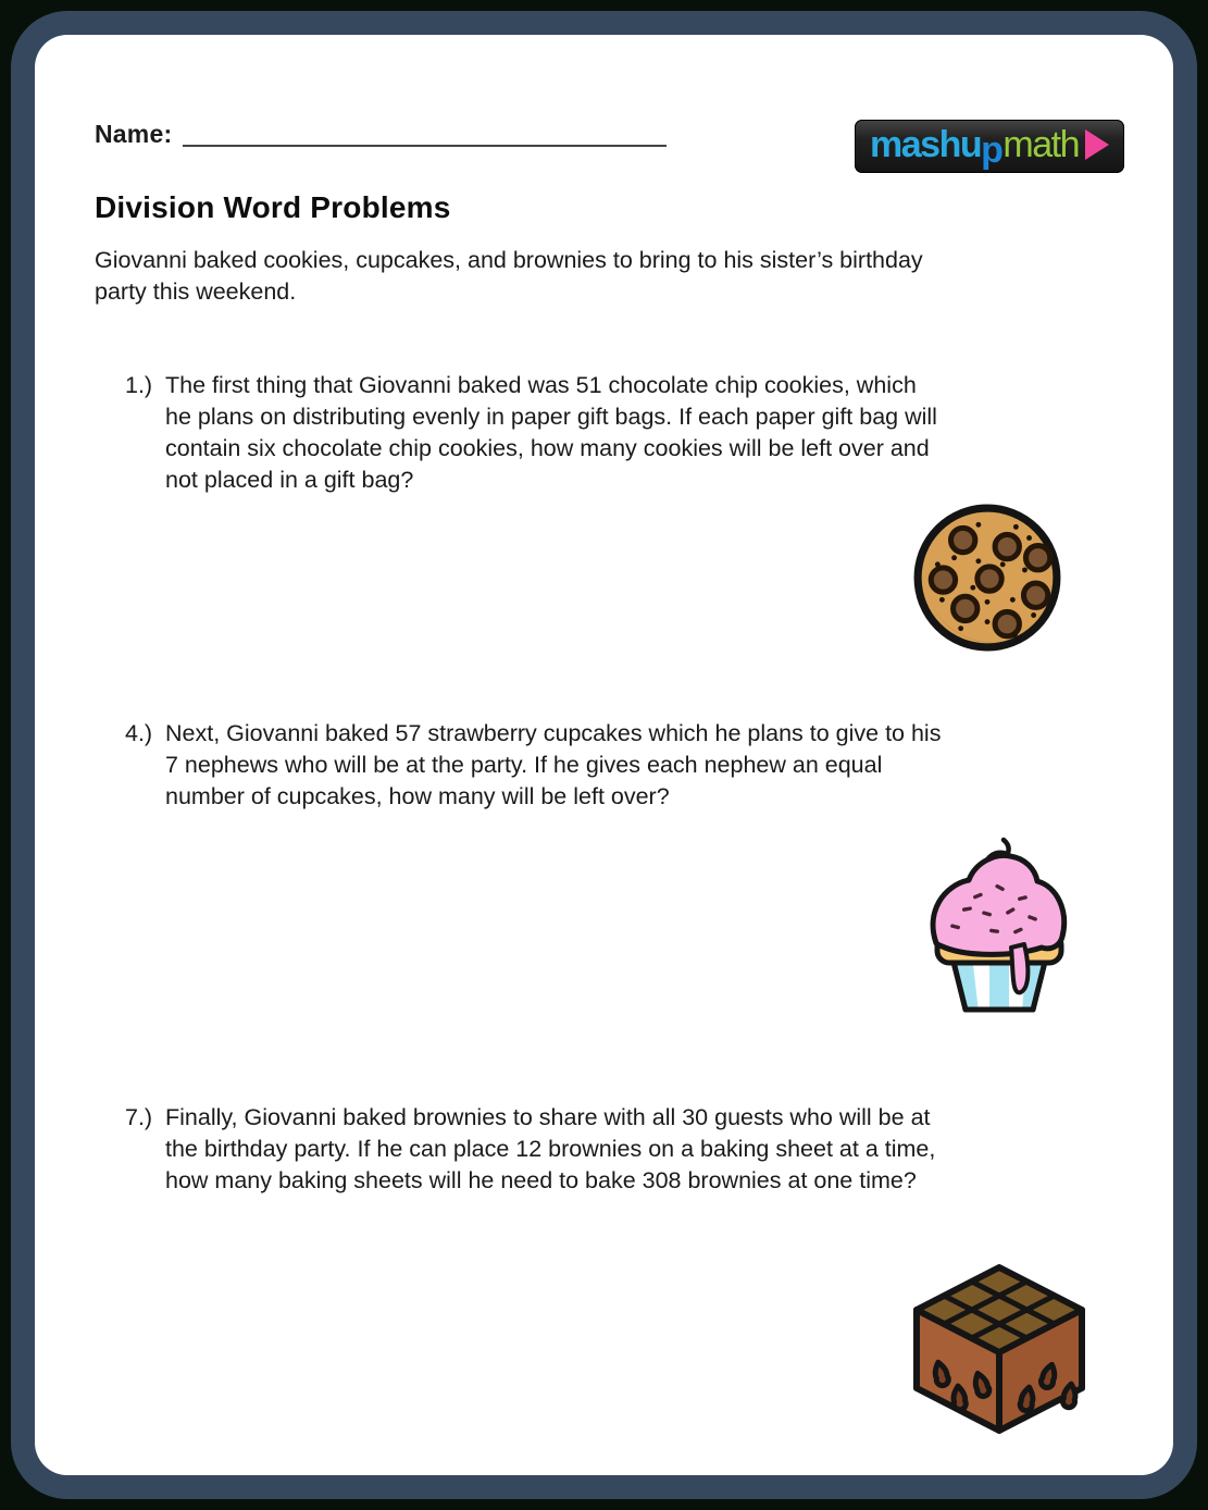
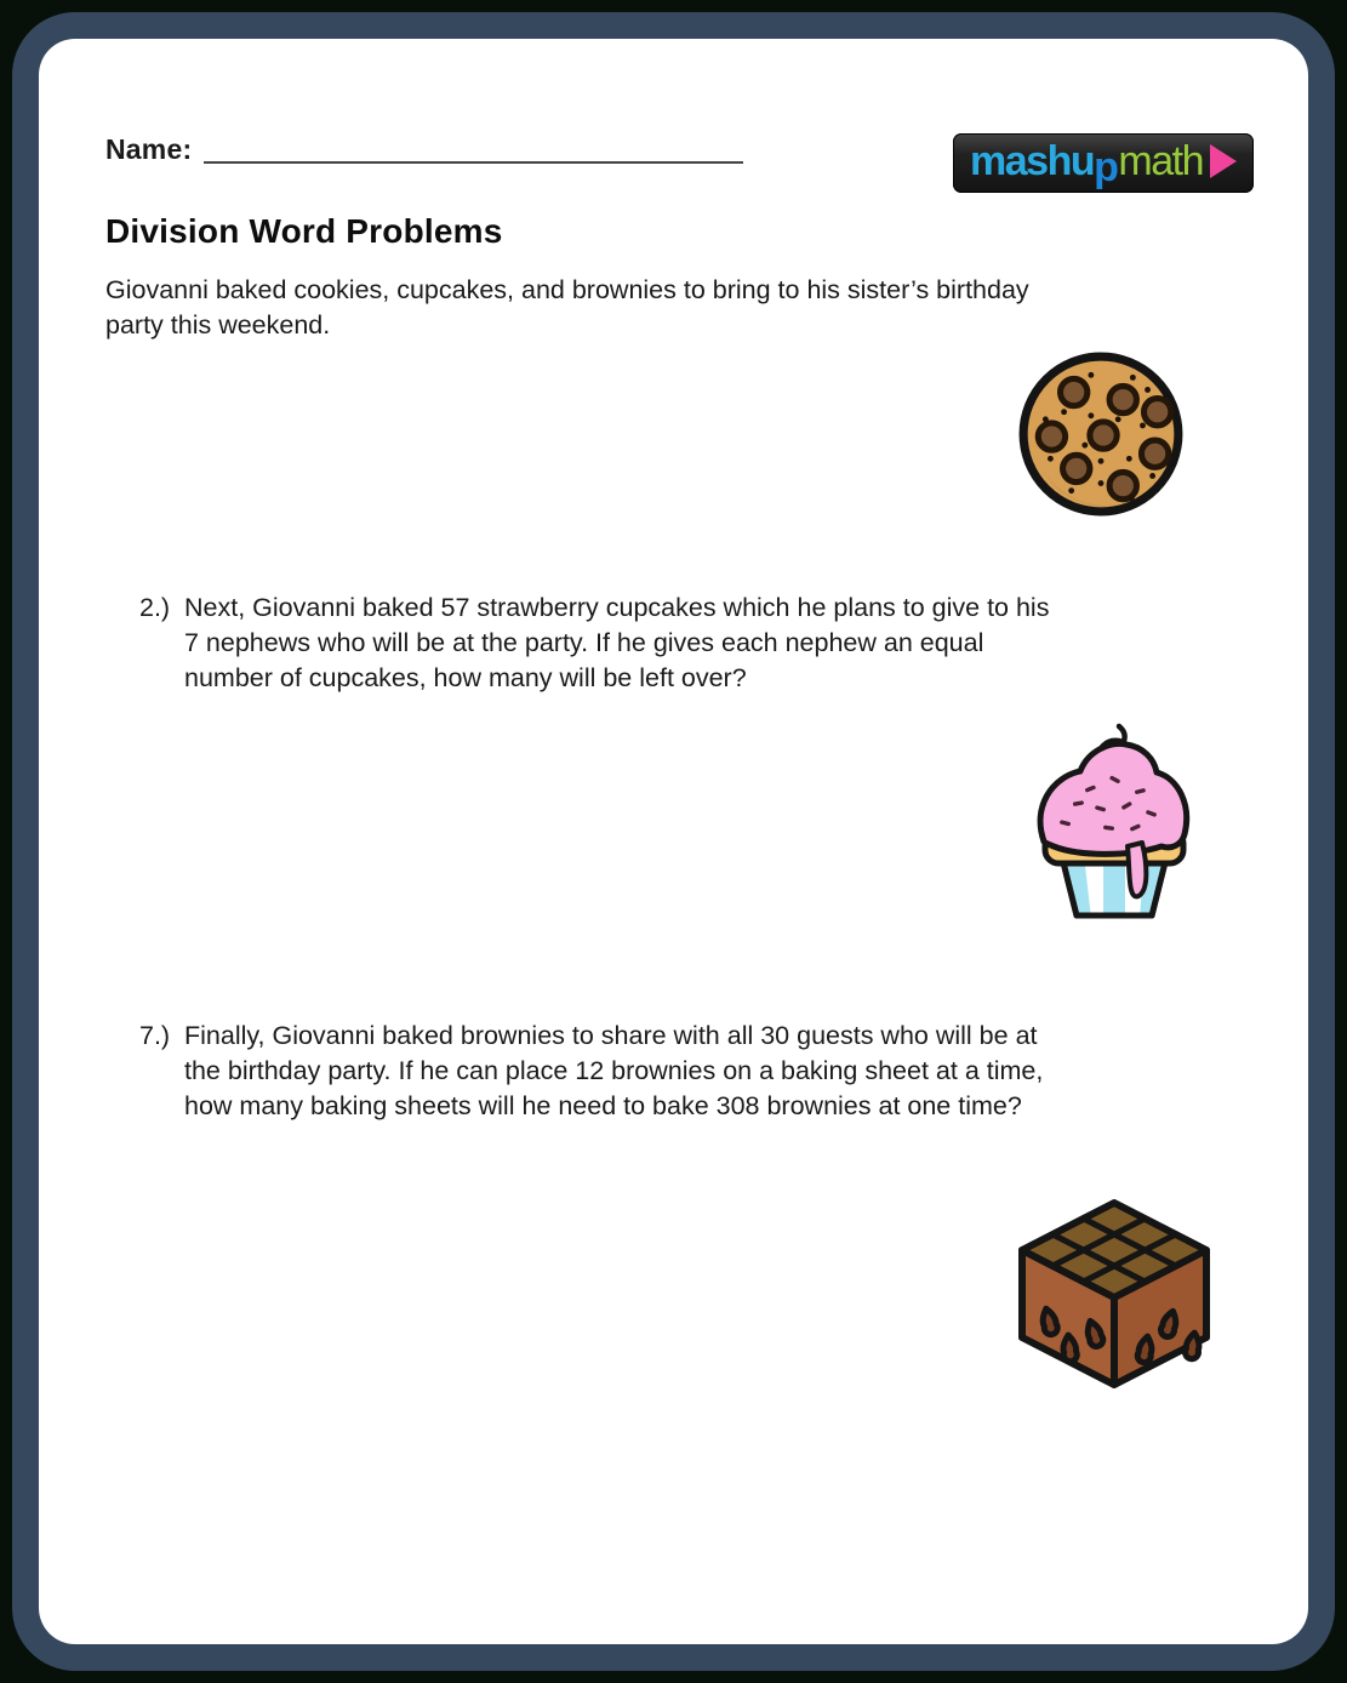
  Name:
  mashu
  p
  math
  Division Word Problems
  Giovanni baked cookies, cupcakes, and brownies to bring to his sister’s birthday
  party this weekend.
- 1.)
- The first thing that Giovanni baked was 51 chocolate chip cookies, which
- he plans on distributing evenly in paper gift bags. If each paper gift bag will
- contain six chocolate chip cookies, how many cookies will be left over and
- not placed in a gift bag?
- 4.)
+ 2.)
  Next, Giovanni baked 57 strawberry cupcakes which he plans to give to his
  7 nephews who will be at the party. If he gives each nephew an equal
  number of cupcakes, how many will be left over?
  7.)
  Finally, Giovanni baked brownies to share with all 30 guests who will be at
  the birthday party. If he can place 12 brownies on a baking sheet at a time,
  how many baking sheets will he need to bake 308 brownies at one time?
